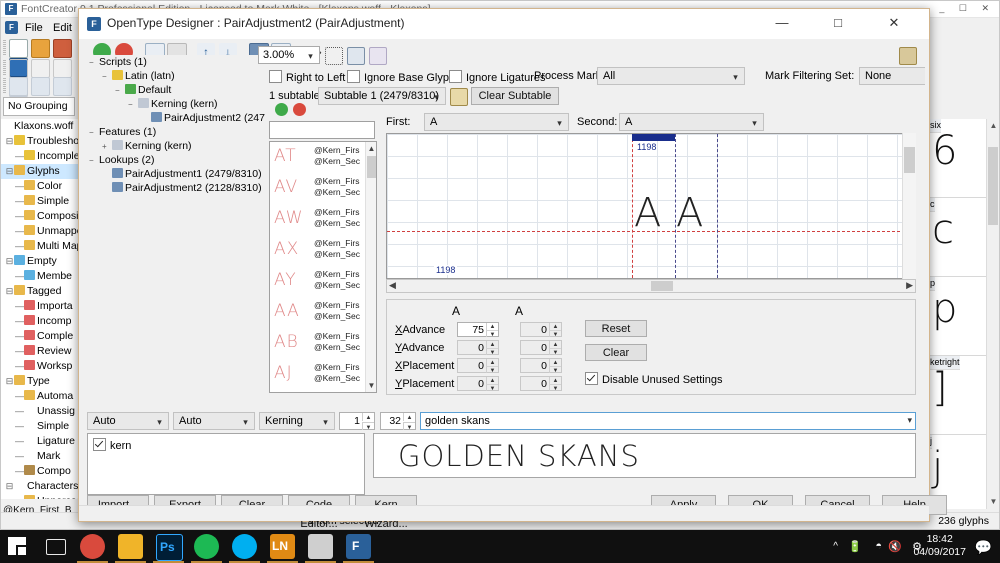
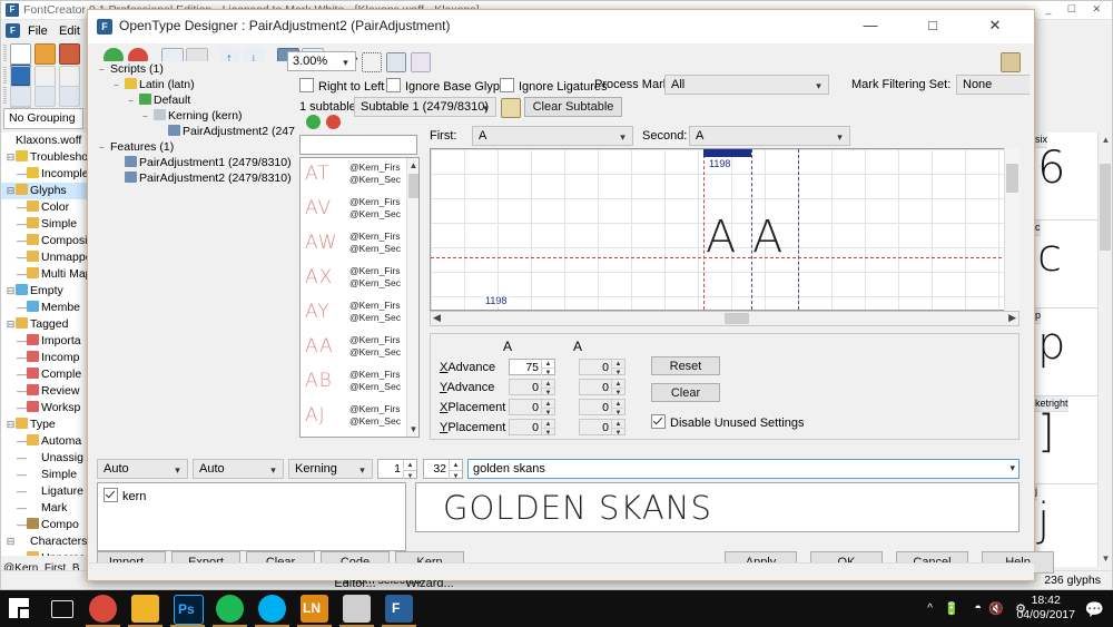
  F
  _ ☐ ✕
  F
  File
  Edit
  No Grouping
  Klaxons.woff
  ⊟ Troublesho
  — Incomple
  ⊟ Glyphs
  — Color
  — Simple
  — Compos
  — Unmapp
  — Multi Ma
  ⊟ Empty
  — Membe
  ⊟ Tagged
  — Importa
  — Incomp
  — Comple
  — Review
  — Worksp
  ⊟ Type
  — Automa
  — Unassig
  — Simple
  — Ligature
  — Mark
  — Compo
  ⊟ Characters
  @Kern_First_B
  six
  6
  c
  c
  p
  p
  ketright
  ]
  j
  j
  ▲
  ▼
  236 glyphs
  F
  OpenType Designer : PairAdjustment2 (PairAdjustment)
  —
  □
  ✕
  ↑
  ↓
  − Scripts (1)
  − Latin (latn)
  − Default
  − Kerning (kern)
  PairAdjustment2 (247
  − Features (1)
- + Kerning (kern)
- − Lookups (2)
  PairAdjustment1 (2479/8310)
- PairAdjustment2 (2128/8310)
+ PairAdjustment2 (2479/8310)
  3.00%
  ▾
  Right to Left
  Ignore Base Glyp
  Ignore Ligatures
  Process Mar
  All
  ▾
  Mark Filtering Set:
  None
  1 subtable
  Subtable 1 (2479/8310)
  ▾
  Clear Subtable
  AT
  @Kern_Firs
  @Kern_Sec
  AV
  @Kern_Firs
  @Kern_Sec
  AW
  @Kern_Firs
  @Kern_Sec
  AX
  @Kern_Firs
  @Kern_Sec
  AY
  @Kern_Firs
  @Kern_Sec
  AA
  @Kern_Firs
  @Kern_Sec
  AB
  @Kern_Firs
  @Kern_Sec
  AJ
  @Kern_Firs
  @Kern_Sec
  ▲
  ▼
  First:
  A
  ▾
  Second:
  A
  ▾
  1198
  A
  A
  ◀
  ▶
  1198
  A
  A
  XAdvance
  75
  0
  YAdvance
  0
  0
  XPlacement
  0
  0
  YPlacement
  0
  0
  Reset
  Clear
  Disable Unused Settings
  Auto
  ▾
  Auto
  ▾
  Kerning
  ▾
  1
  32
  golden skans
  ▾
  kern
  GOLDEN SKANS
  Ps
  LN
  F
  ^
  🔋
  ◓
  🔇
  ⚙
  18:42
  04/09/2017
  💬
